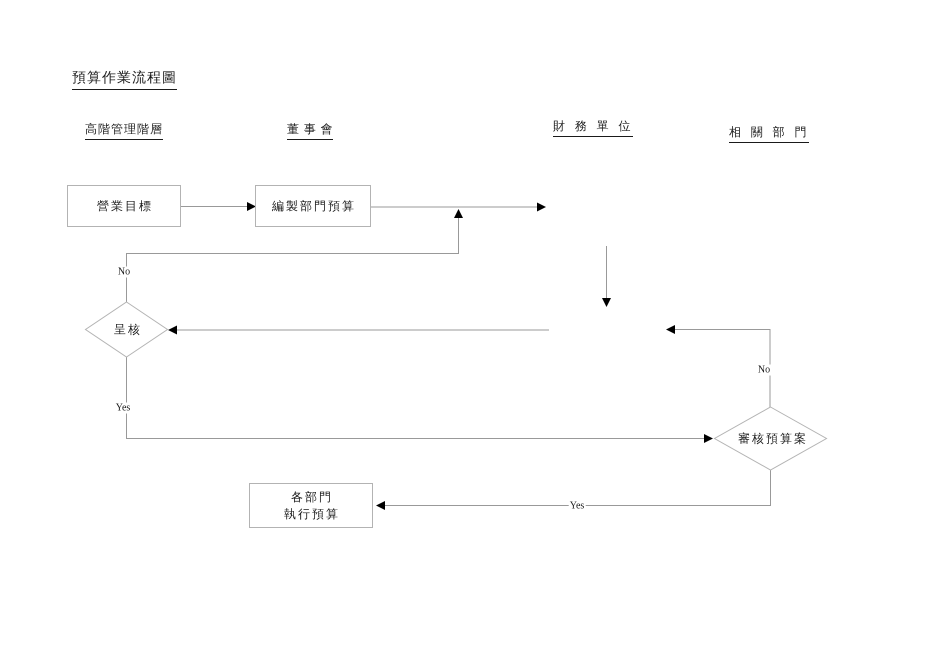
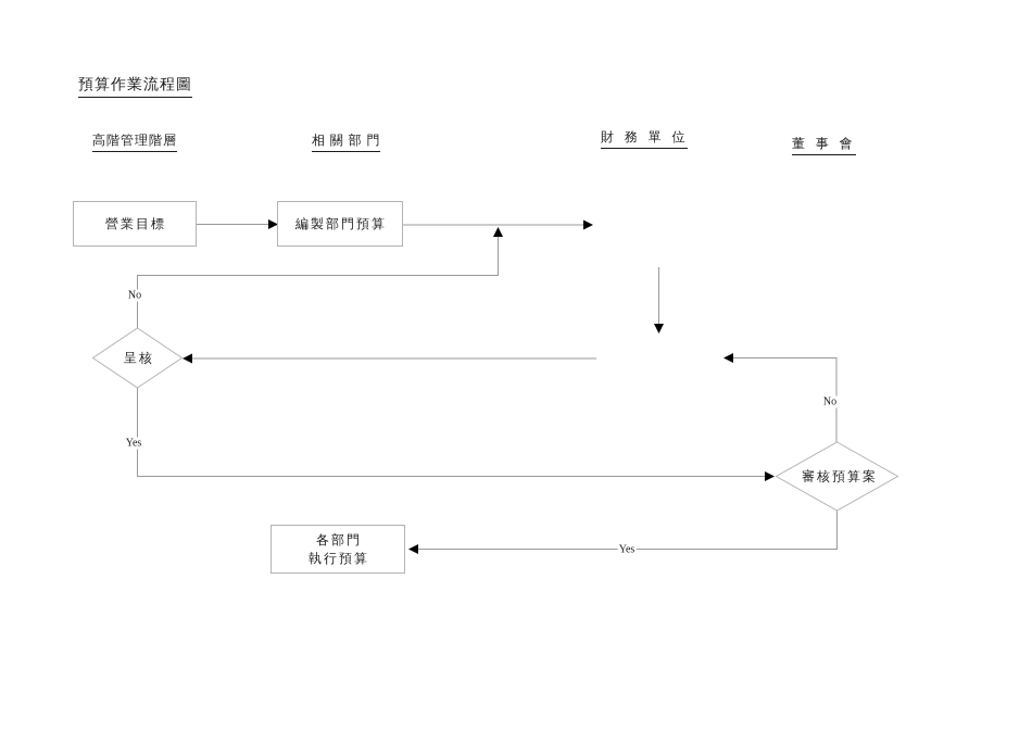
  預算作業流程圖
  高階管理階層
- 董 事 會
+ 相 關 部 門
  財 務 單 位
- 相 關 部 門
+ 董 事 會
  營業目標
  編製部門預算
  各部門
  執行預算
  呈核
  審核預算案
  No
  Yes
  No
  Yes
